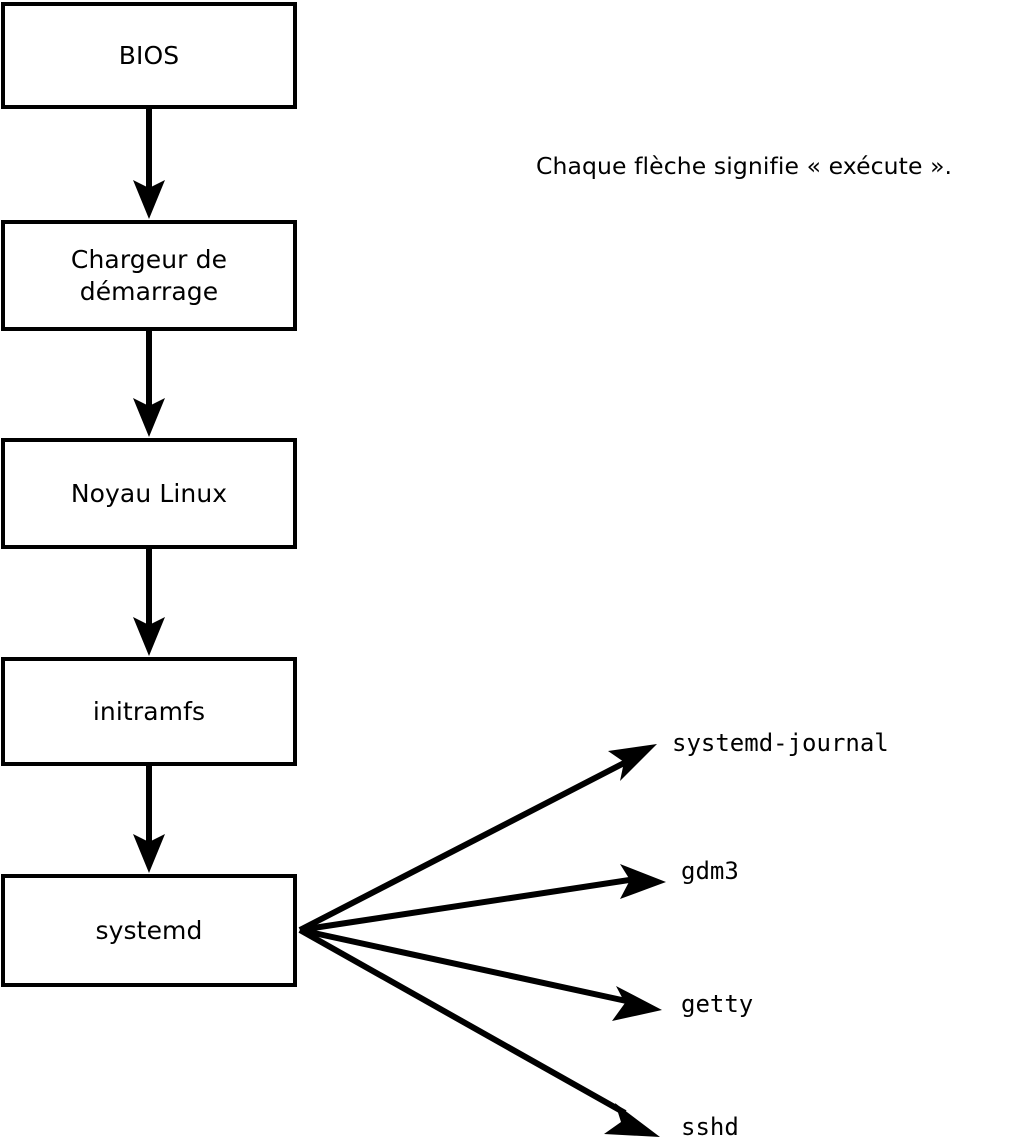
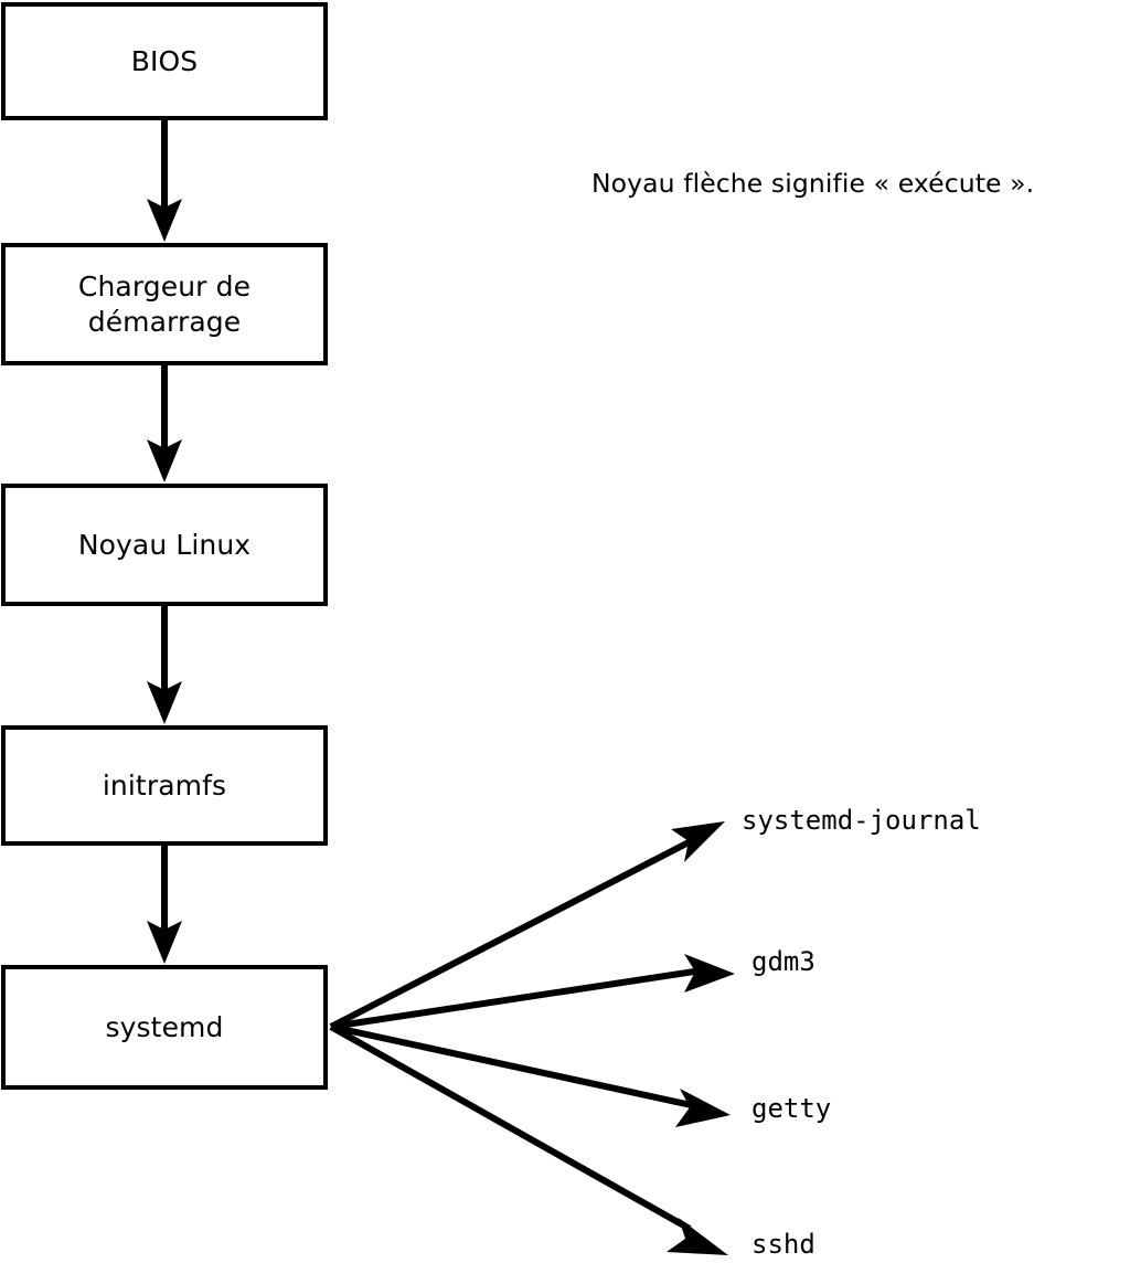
  BIOS
  Chargeur de
  démarrage
  Noyau Linux
  initramfs
  systemd
- Chaque flèche signifie « exécute ».
+ Noyau flèche signifie « exécute ».
  systemd-journal
  gdm3
  getty
  sshd
